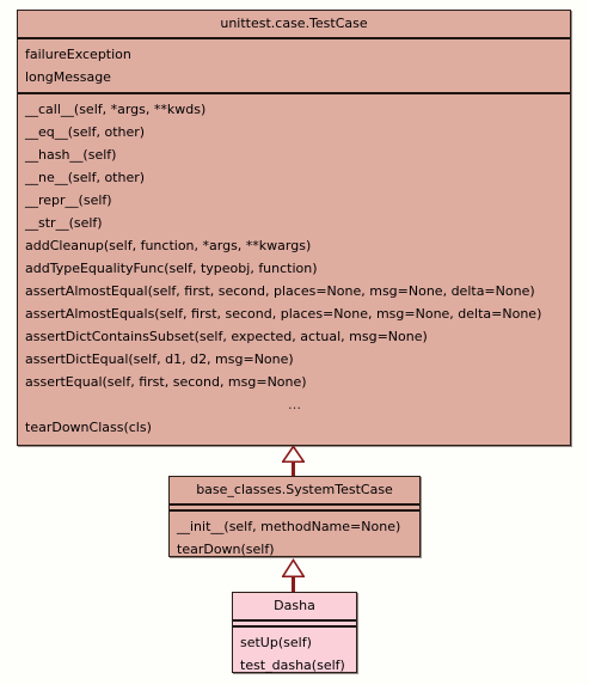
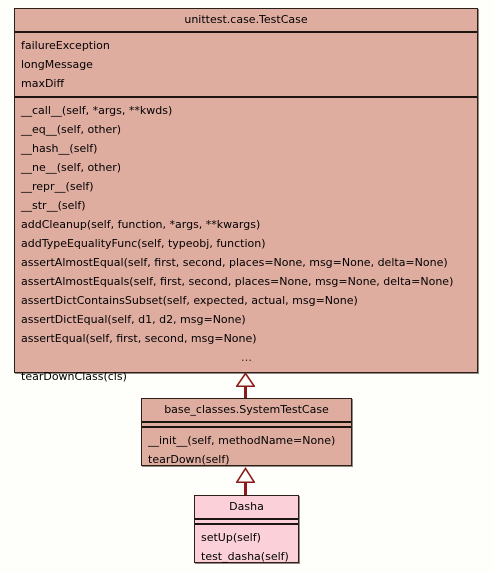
  unittest.case.TestCase
  failureException
  longMessage
+ maxDiff
  __call__(self, *args, **kwds)
  __eq__(self, other)
  __hash__(self)
  __ne__(self, other)
  __repr__(self)
  __str__(self)
  addCleanup(self, function, *args, **kwargs)
  addTypeEqualityFunc(self, typeobj, function)
  assertAlmostEqual(self, first, second, places=None, msg=None, delta=None)
  assertAlmostEquals(self, first, second, places=None, msg=None, delta=None)
  assertDictContainsSubset(self, expected, actual, msg=None)
  assertDictEqual(self, d1, d2, msg=None)
  assertEqual(self, first, second, msg=None)
  …
  tearDownClass(cls)
  base_classes.SystemTestCase
  __init__(self, methodName=None)
  tearDown(self)
  Dasha
  setUp(self)
  test_dasha(self)
